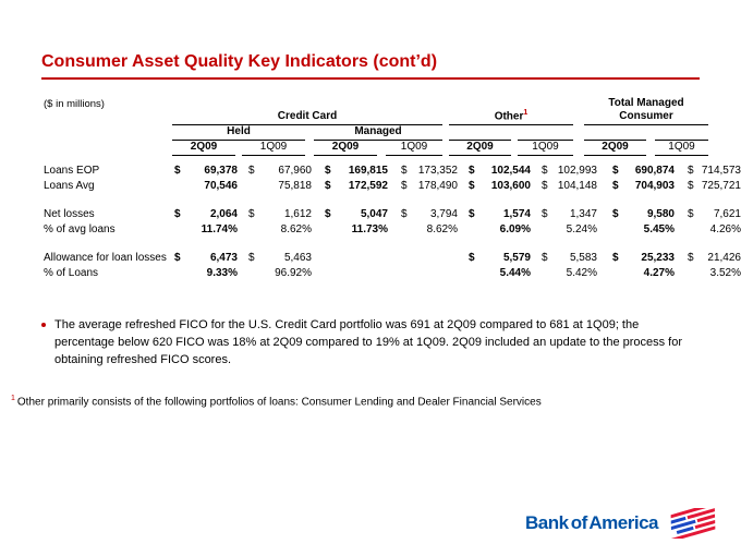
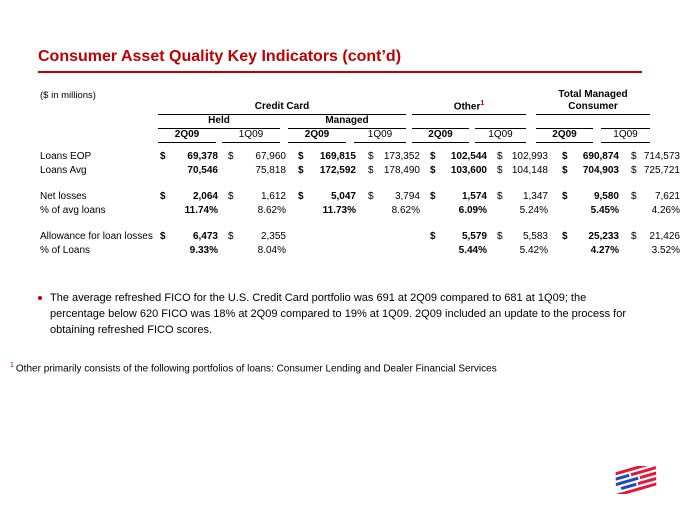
  Consumer Asset Quality Key Indicators (cont’d)
  ($ in millions)
  Total Managed
  Credit Card
  Other
  Consumer
  Held
  Managed
  2Q09
  1Q09
  2Q09
  1Q09
  2Q09
  1Q09
  2Q09
  1Q09
  Loans EOP
  $
  69,378
  $
  67,960
  $
  169,815
  $
  173,352
  $
  102,544
  $
  102,993
  $
  690,874
  $
  714,573
  Loans Avg
  70,546
  75,818
  $
  172,592
  $
  178,490
  $
  103,600
  $
  104,148
  $
  704,903
  $
  725,721
  Net losses
  $
  2,064
  $
  1,612
  $
  5,047
  $
  3,794
  $
  1,574
  $
  1,347
  $
  9,580
  $
  7,621
  % of avg loans
  11.74%
  8.62%
  11.73%
  8.62%
  6.09%
  5.24%
  5.45%
  4.26%
  Allowance for loan losses
  $
  6,473
  $
- 5,463
+ 2,355
  $
  5,579
  $
  5,583
  $
  25,233
  $
  21,426
  % of Loans
  9.33%
- 96.92%
+ 8.04%
  5.44%
  5.42%
  4.27%
  3.52%
  The average refreshed FICO for the U.S. Credit Card portfolio was 691 at 2Q09 compared to 681 at 1Q09; the percentage below 620 FICO was 18% at 2Q09 compared to 19% at 1Q09. 2Q09 included an update to the process for obtaining refreshed FICO scores.
  Other primarily consists of the following portfolios of loans: Consumer Lending and Dealer Financial Services
- Bank of America
